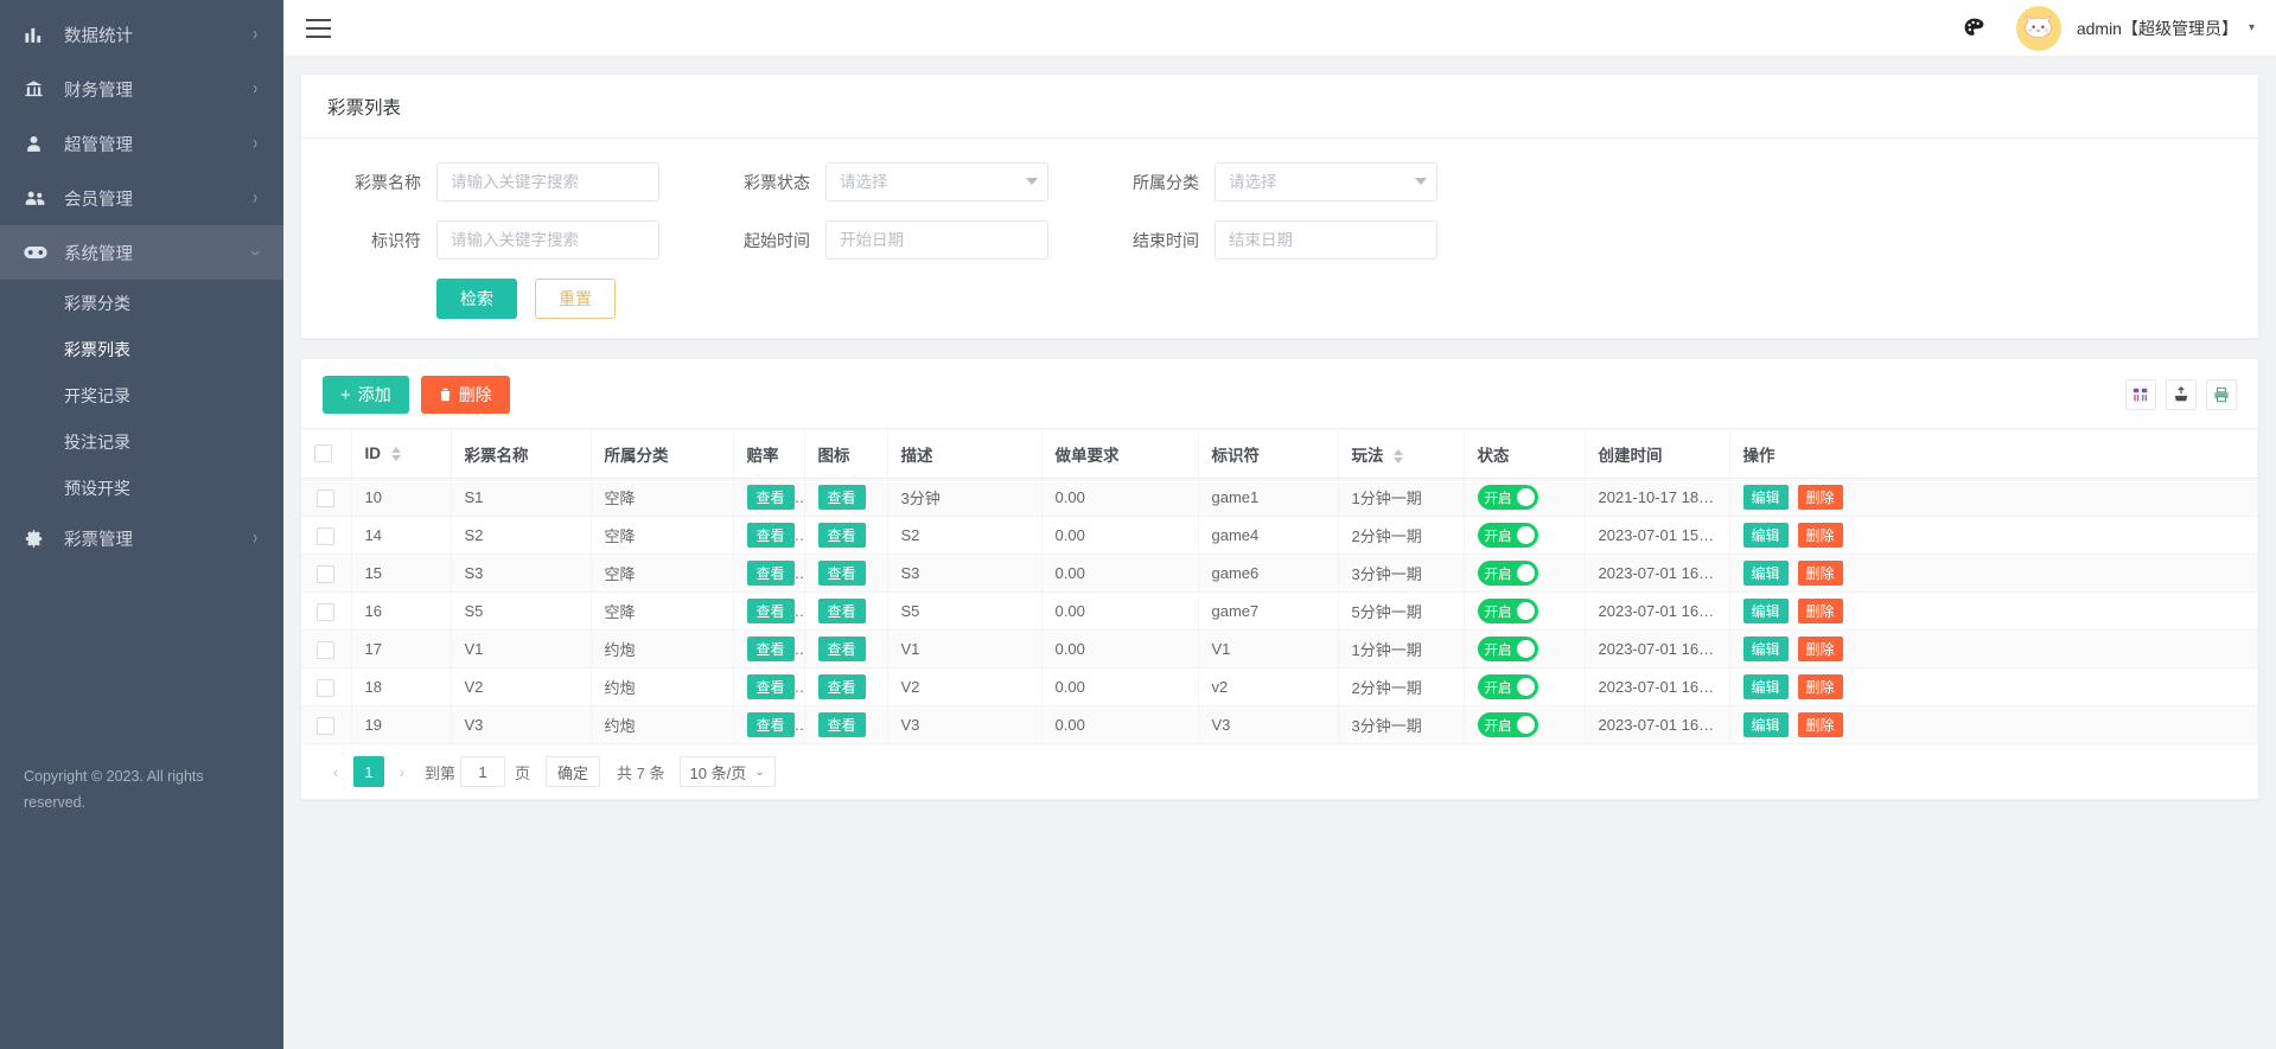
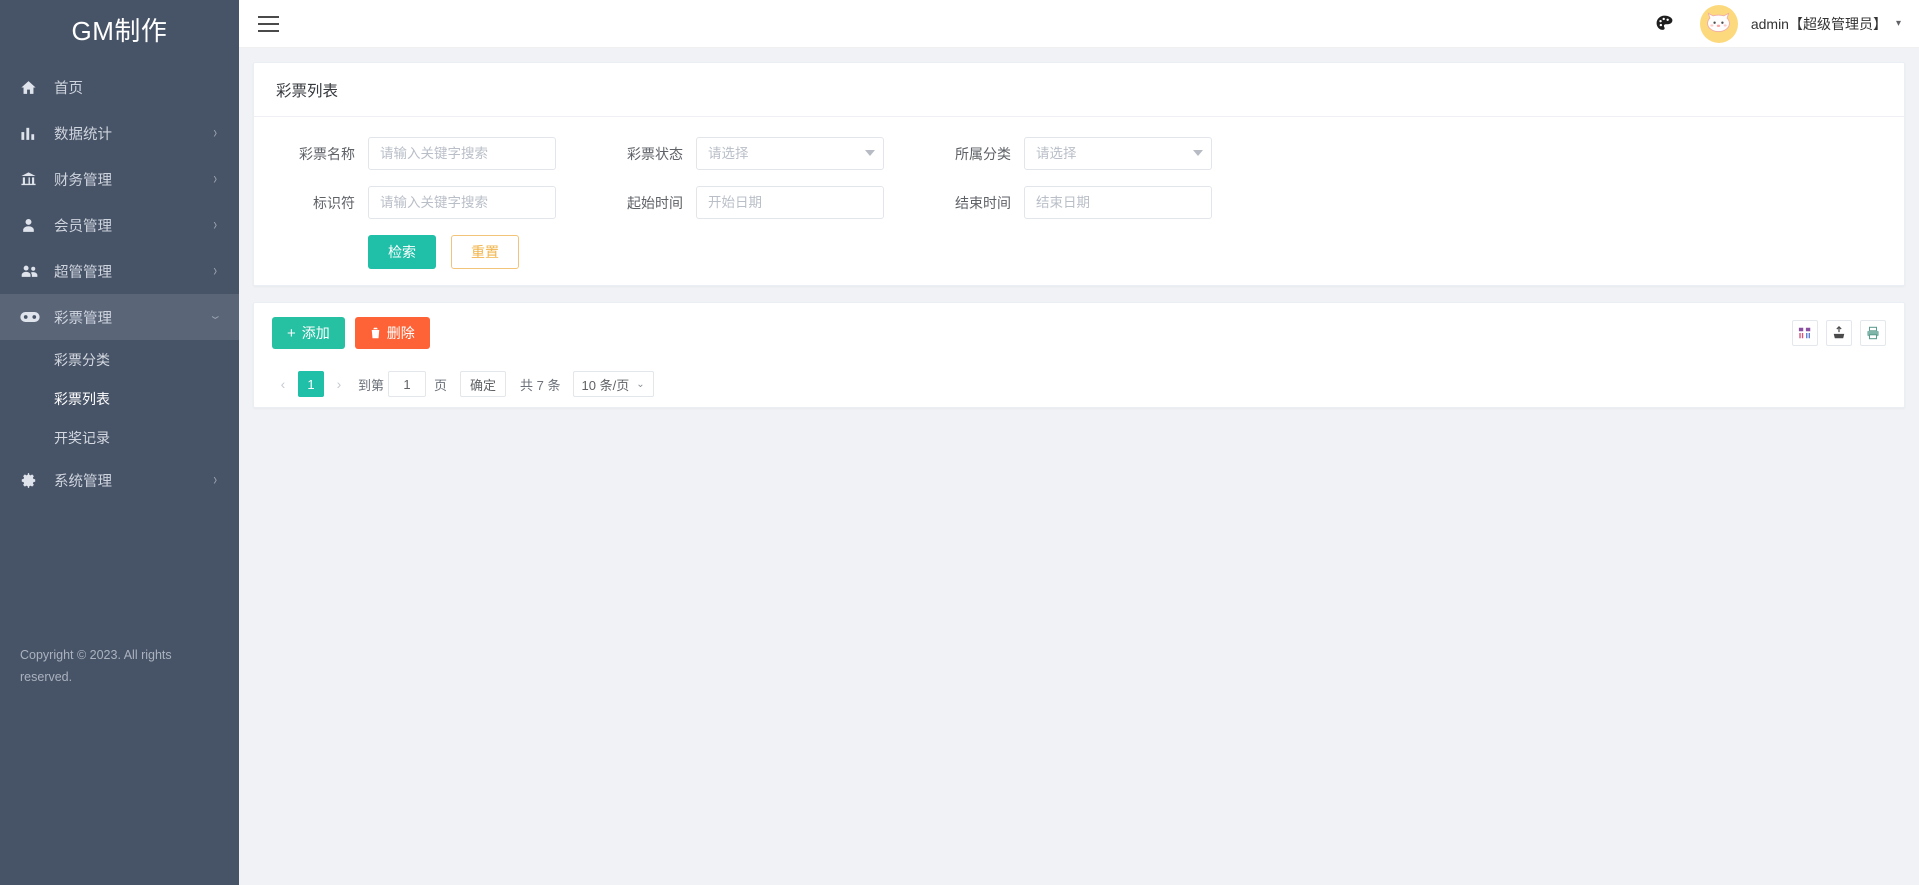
+ GM制作
+ 首页
  数据统计
  ›
  财务管理
  ›
- 超管管理
+ 会员管理
  ›
- 会员管理
+ 超管管理
  ›
- 系统管理
+ 彩票管理
  彩票分类
  彩票列表
  开奖记录
- 投注记录
- 预设开奖
- 彩票管理
+ 系统管理
  ›
  Copyright © 2023. All rights reserved.
  admin【超级管理员】
  ▾
  彩票列表
  彩票名称
  请输入关键字搜索
  彩票状态
  请选择
  所属分类
  请选择
  标识符
  请输入关键字搜索
  起始时间
  开始日期
  结束时间
  结束日期
  检索
  重置
  +
  添加
  删除
- 	ID	彩票名称	所属分类	赔率	图标	描述	做单要求	标识符	玩法	状态	创建时间	操作
- 	10	S1	空降	查看	查看	3分钟	0.00	game1	1分钟一期	开启	2021-10-17 18:20	编辑 删除
- 	14	S2	空降	查看	查看	S2	0.00	game4	2分钟一期	开启	2023-07-01 15:23	编辑 删除
- 	15	S3	空降	查看	查看	S3	0.00	game6	3分钟一期	开启	2023-07-01 16:44	编辑 删除
- 	16	S5	空降	查看	查看	S5	0.00	game7	5分钟一期	开启	2023-07-01 16:49	编辑 删除
- 	17	V1	约炮	查看	查看	V1	0.00	V1	1分钟一期	开启	2023-07-01 16:51	编辑 删除
- 	18	V2	约炮	查看	查看	V2	0.00	v2	2分钟一期	开启	2023-07-01 16:52	编辑 删除
- 	19	V3	约炮	查看	查看	V3	0.00	V3	3分钟一期	开启	2023-07-01 16:52	编辑 删除
  ‹
  1
  ›
  到第
  1
  页
  确定
  共 7 条
  10 条/页
  ⌄
